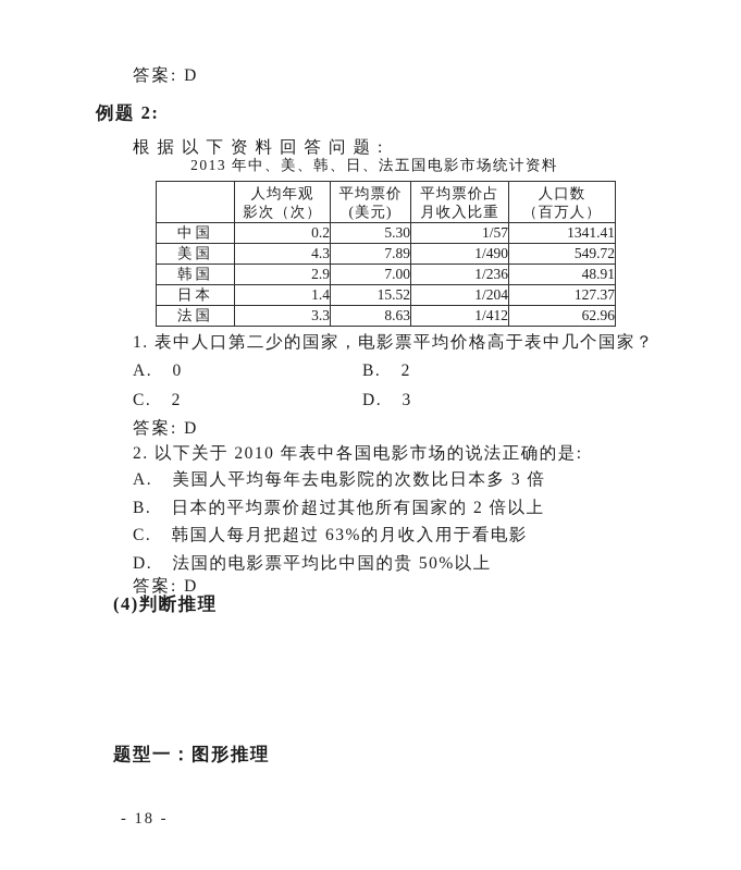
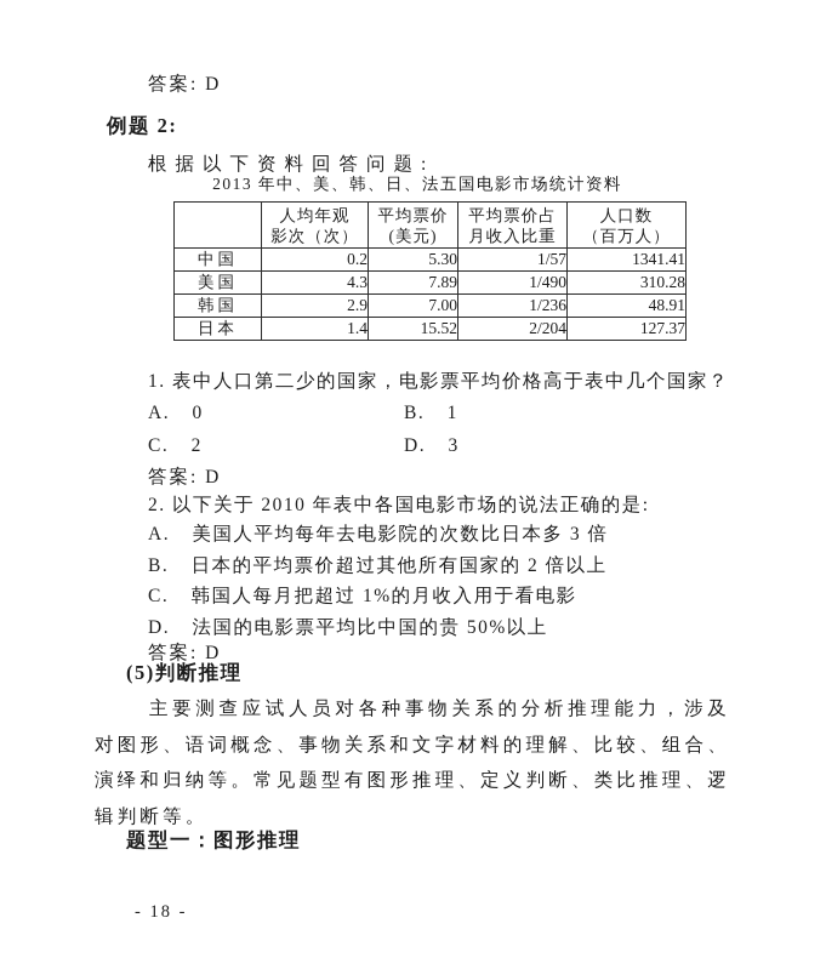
  答案: D
  例题 2:
  根据以下资料回答问题:
  2013 年中、美、韩、日、法五国电影市场统计资料
  	人均年观 影次（次）	平均票价 (美元)	平均票价占 月收入比重	人口数 （百万人）
  中国	0.2	5.30	1/57	1341.41
- 美国	4.3	7.89	1/490	549.72
+ 美国	4.3	7.89	1/490	310.28
  韩国	2.9	7.00	1/236	48.91
- 日本	1.4	15.52	1/204	127.37
+ 日本	1.4	15.52	2/204	127.37
- 法国	3.3	8.63	1/412	62.96
  1. 表中人口第二少的国家，电影票平均价格高于表中几个国家？
  A. 0
- B. 2
+ B. 1
  C. 2
  D. 3
  答案: D
  2. 以下关于 2010 年表中各国电影市场的说法正确的是:
  A. 美国人平均每年去电影院的次数比日本多 3 倍
  B. 日本的平均票价超过其他所有国家的 2 倍以上
- C. 韩国人每月把超过 63%的月收入用于看电影
+ C. 韩国人每月把超过 1%的月收入用于看电影
  D. 法国的电影票平均比中国的贵 50%以上
  答案: D
- (4)判断推理
+ (5)判断推理
+ 主要测查应试人员对各种事物关系的分析推理能力，涉及对图形、语词概念、事物关系和文字材料的理解、比较、组合、演绎和归纳等。常见题型有图形推理、定义判断、类比推理、逻辑判断等。
  题型一：图形推理
  - 18 -
